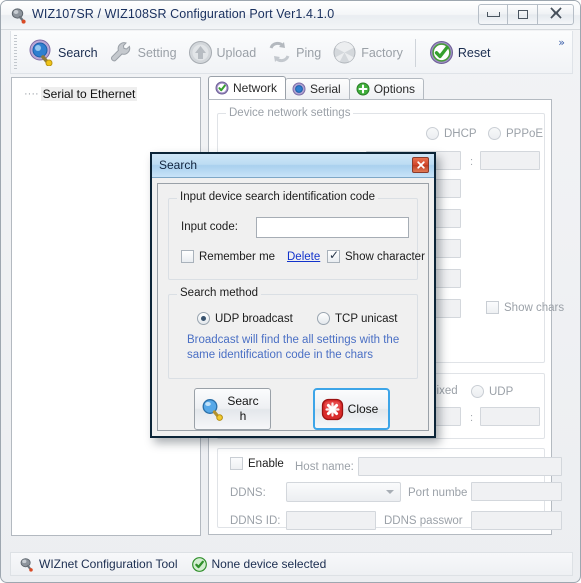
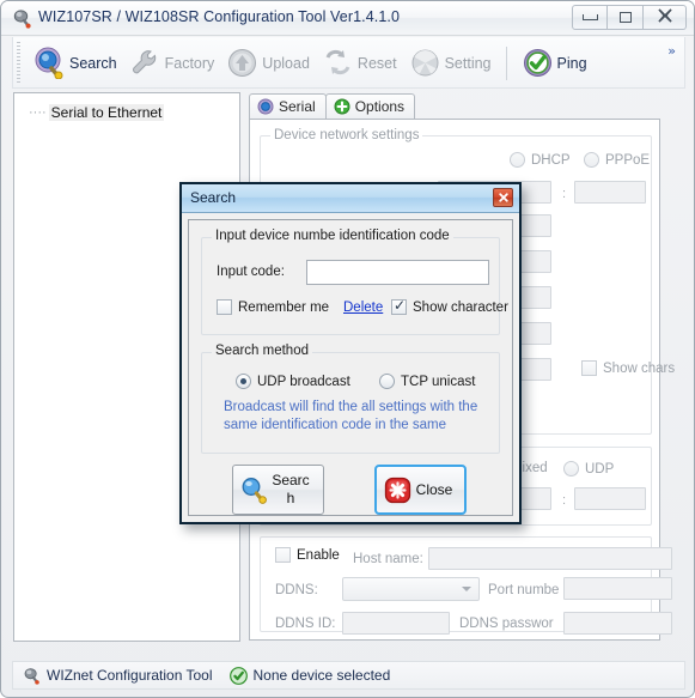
- WIZ107SR / WIZ108SR Configuration Port Ver1.4.1.0
+ WIZ107SR / WIZ108SR Configuration Tool Ver1.4.1.0
  Search
- Setting
+ Factory
  Upload
- Ping
+ Reset
- Factory
+ Setting
- Reset
+ Ping
  »
  ····
  Serial to Ethernet
- Network
  Serial
  Options
  Device network settings
  DHCP
  PPPoE
  :
  Show chars
  UDP
  :
  Enable
  Host name:
  DDNS:
  Port numbe
  DDNS ID:
  DDNS passwor
  WIZnet Configuration Tool
  None device selected
  Search
- Input device search identification code
+ Input device numbe identification code
  Input code:
  Remember me
  Delete
  Show character
  Search method
  UDP broadcast
  TCP unicast
  Broadcast will find the all settings with the
- same identification code in the chars
+ same identification code in the same
  Search
  Close
